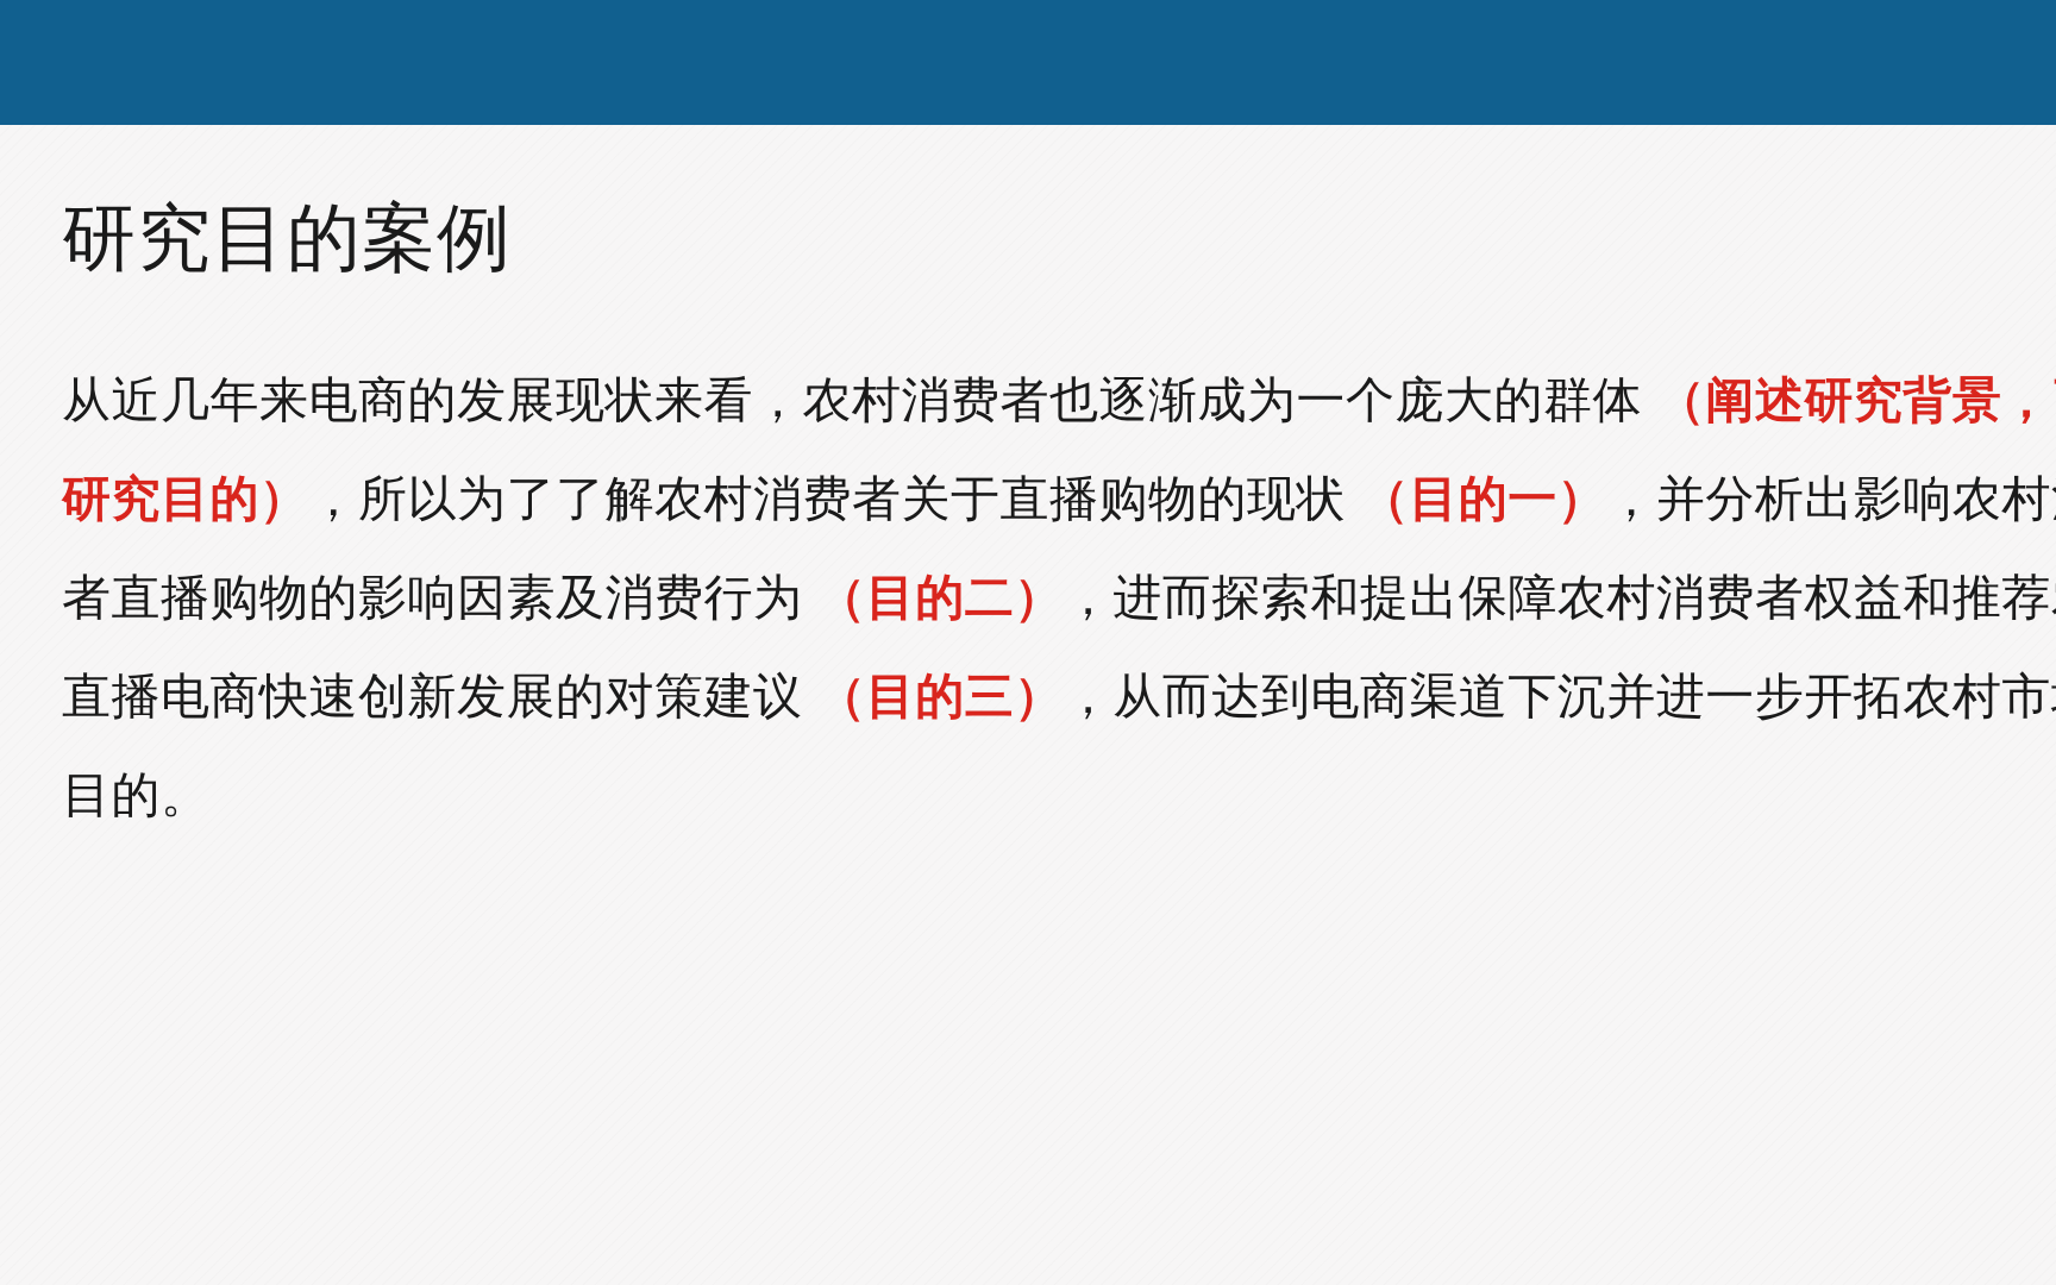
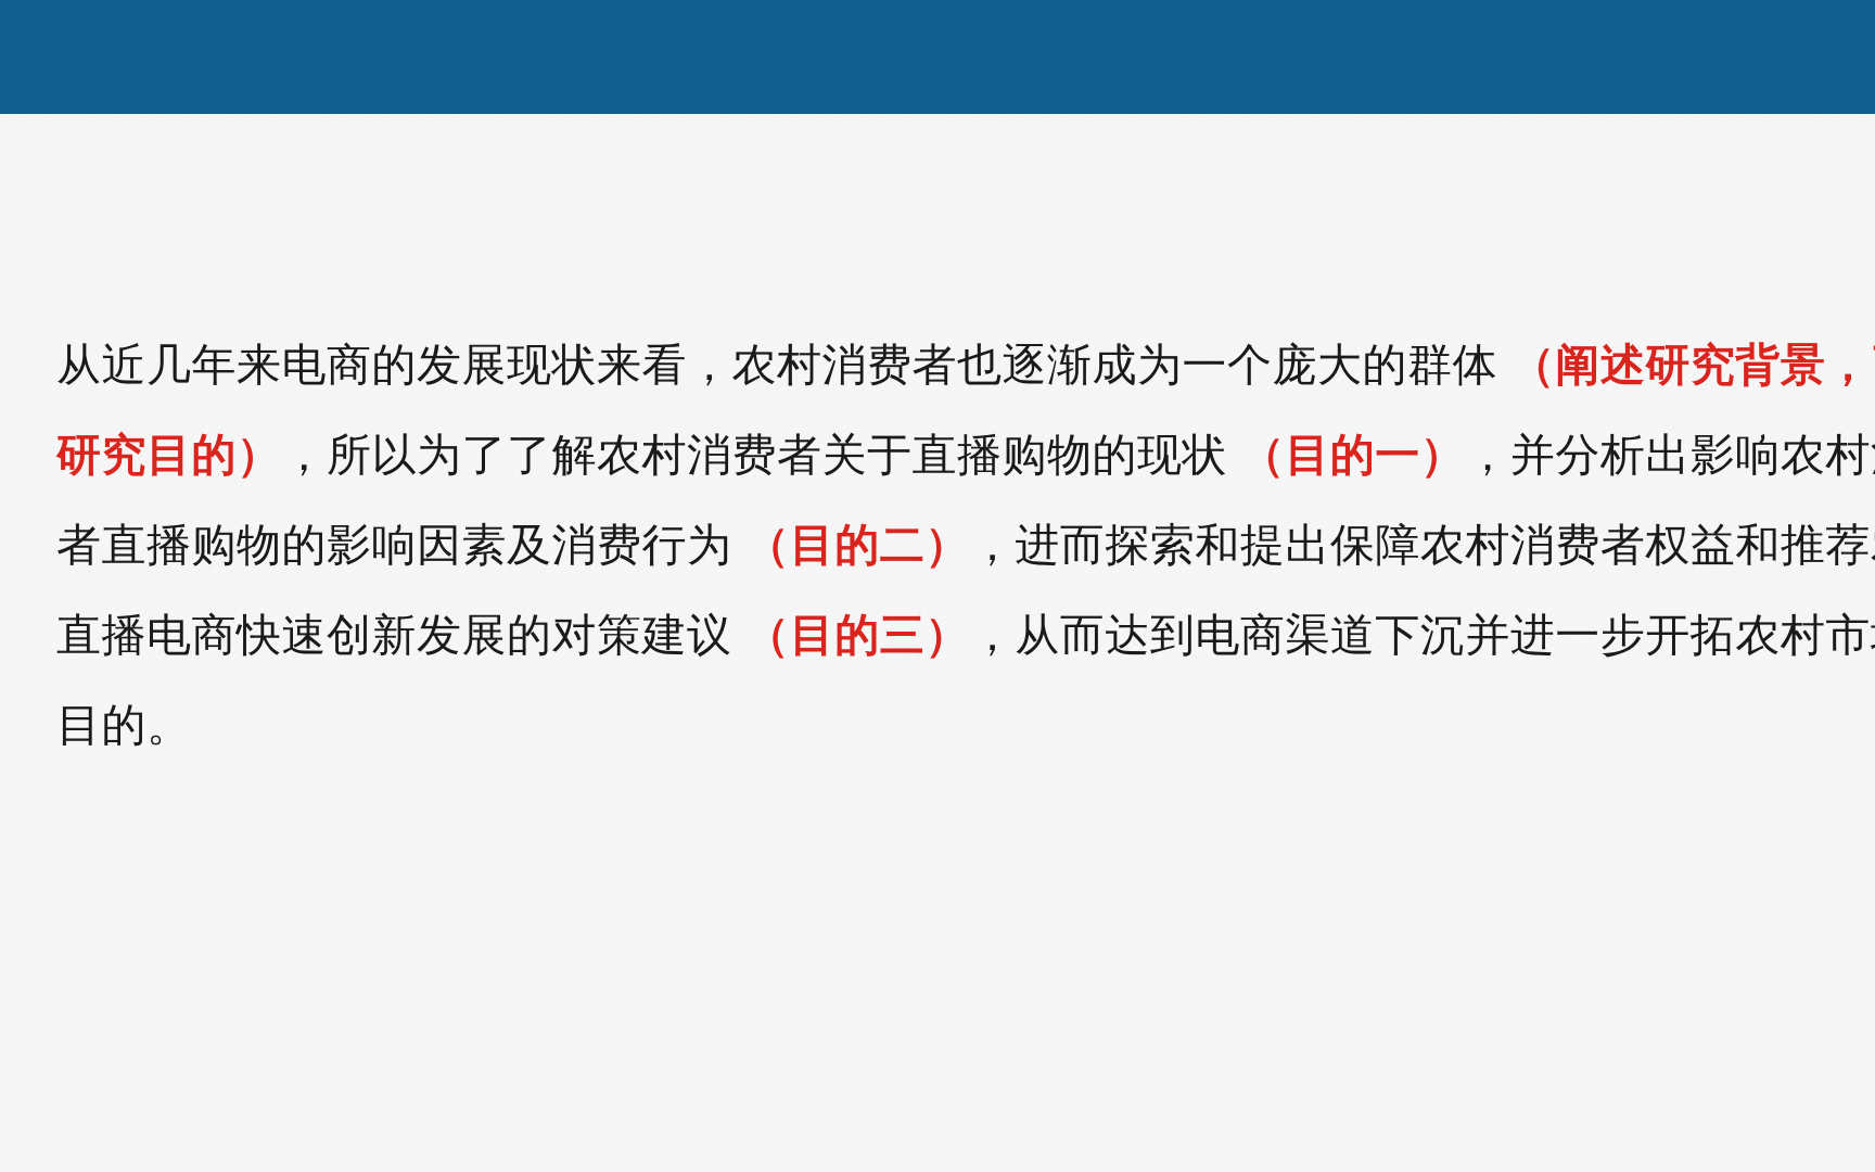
- 研究目的案例
  从近几年来电商的发展现状来看，农村消费者也逐渐成为一个庞大的群体 （阐述研究背景，研究目的），所以为了了解农村消费者关于直播购物的现状 （目的一），并分析出影响农村者直播购物的影响因素及消费行为 （目的二），进而探索和提出保障农村消费者权益和推荐直播电商快速创新发展的对策建议 （目的三），从而达到电商渠道下沉并进一步开拓农村市目的。
